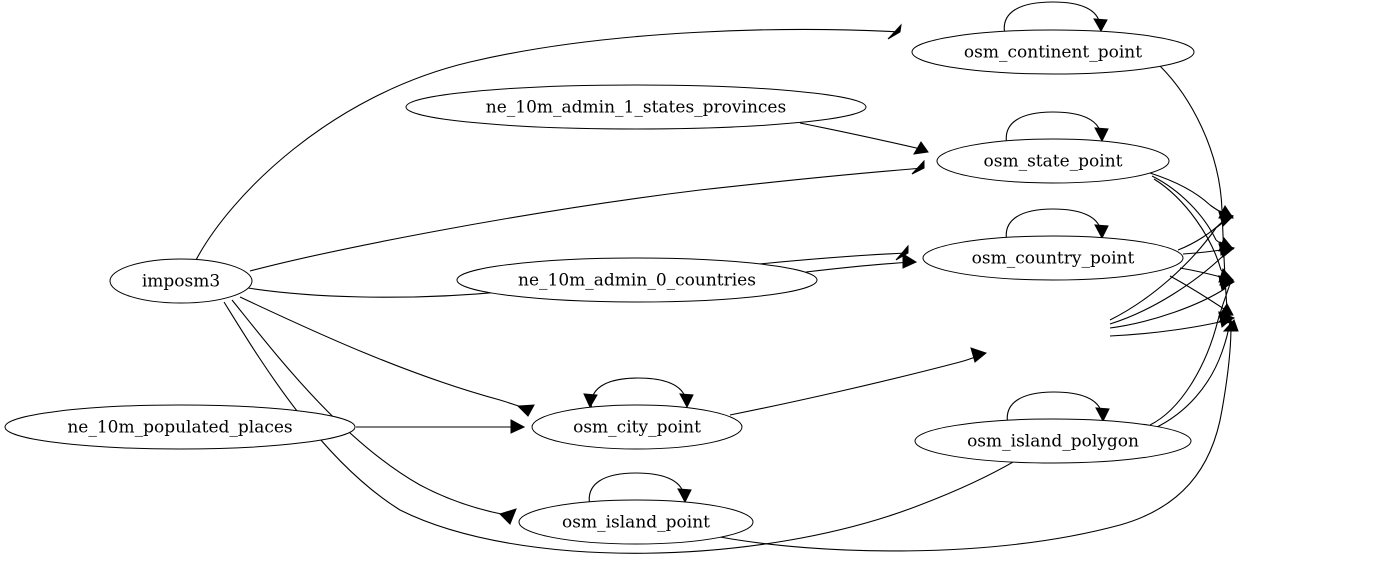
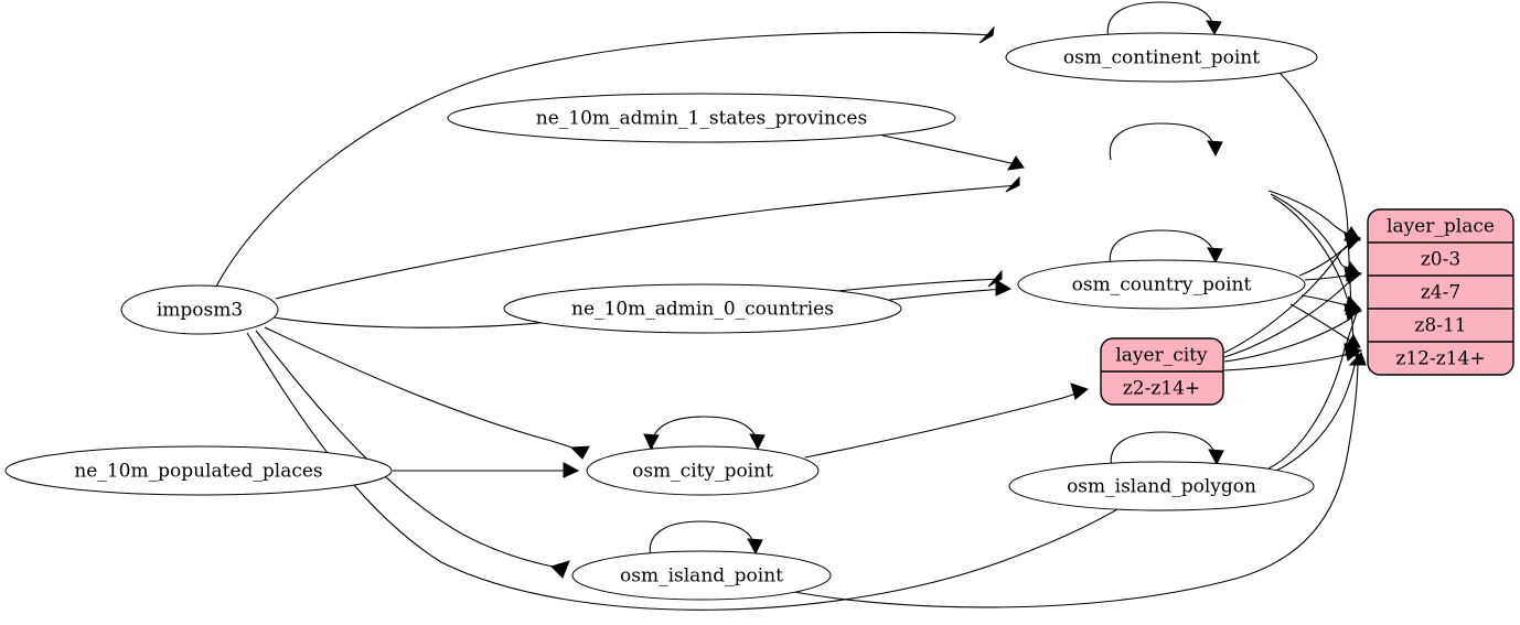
  imposm3
  ne_10m_admin_1_states_provinces
  ne_10m_admin_0_countries
  ne_10m_populated_places
  osm_continent_point
- osm_state_point
  osm_country_point
  osm_city_point
  osm_island_point
  osm_island_polygon
+ layer_place
+ z0-3
+ z4-7
+ z8-11
+ z12-z14+
+ layer_city
+ z2-z14+
